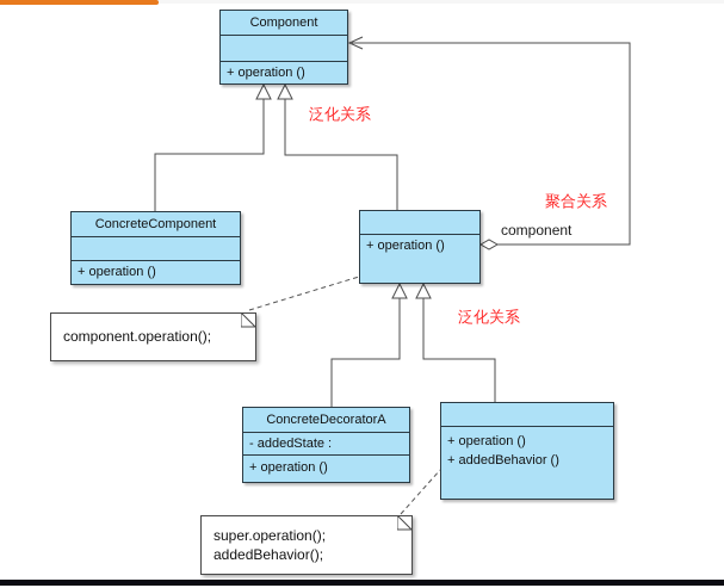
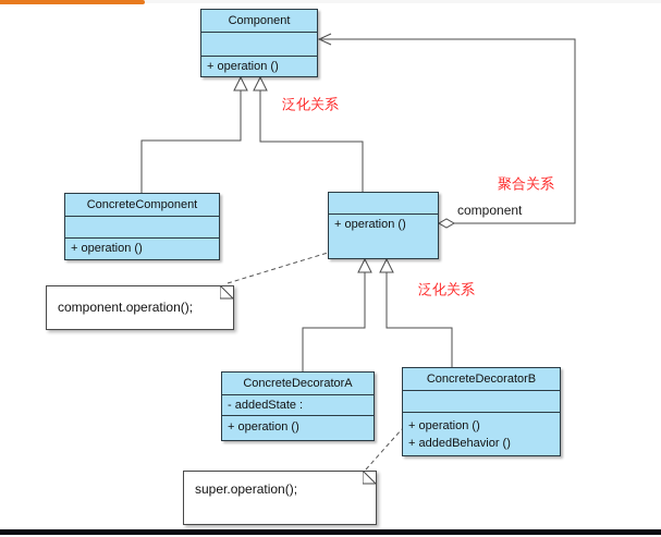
  Component
  + operation ()
  ConcreteComponent
  + operation ()
  + operation ()
  ConcreteDecoratorA
  - addedState :
  + operation ()
+ ConcreteDecoratorB
  + operation ()
  + addedBehavior ()
  component.operation();
  super.operation();
- addedBehavior();
  泛化关系
  聚合关系
  泛化关系
  component
